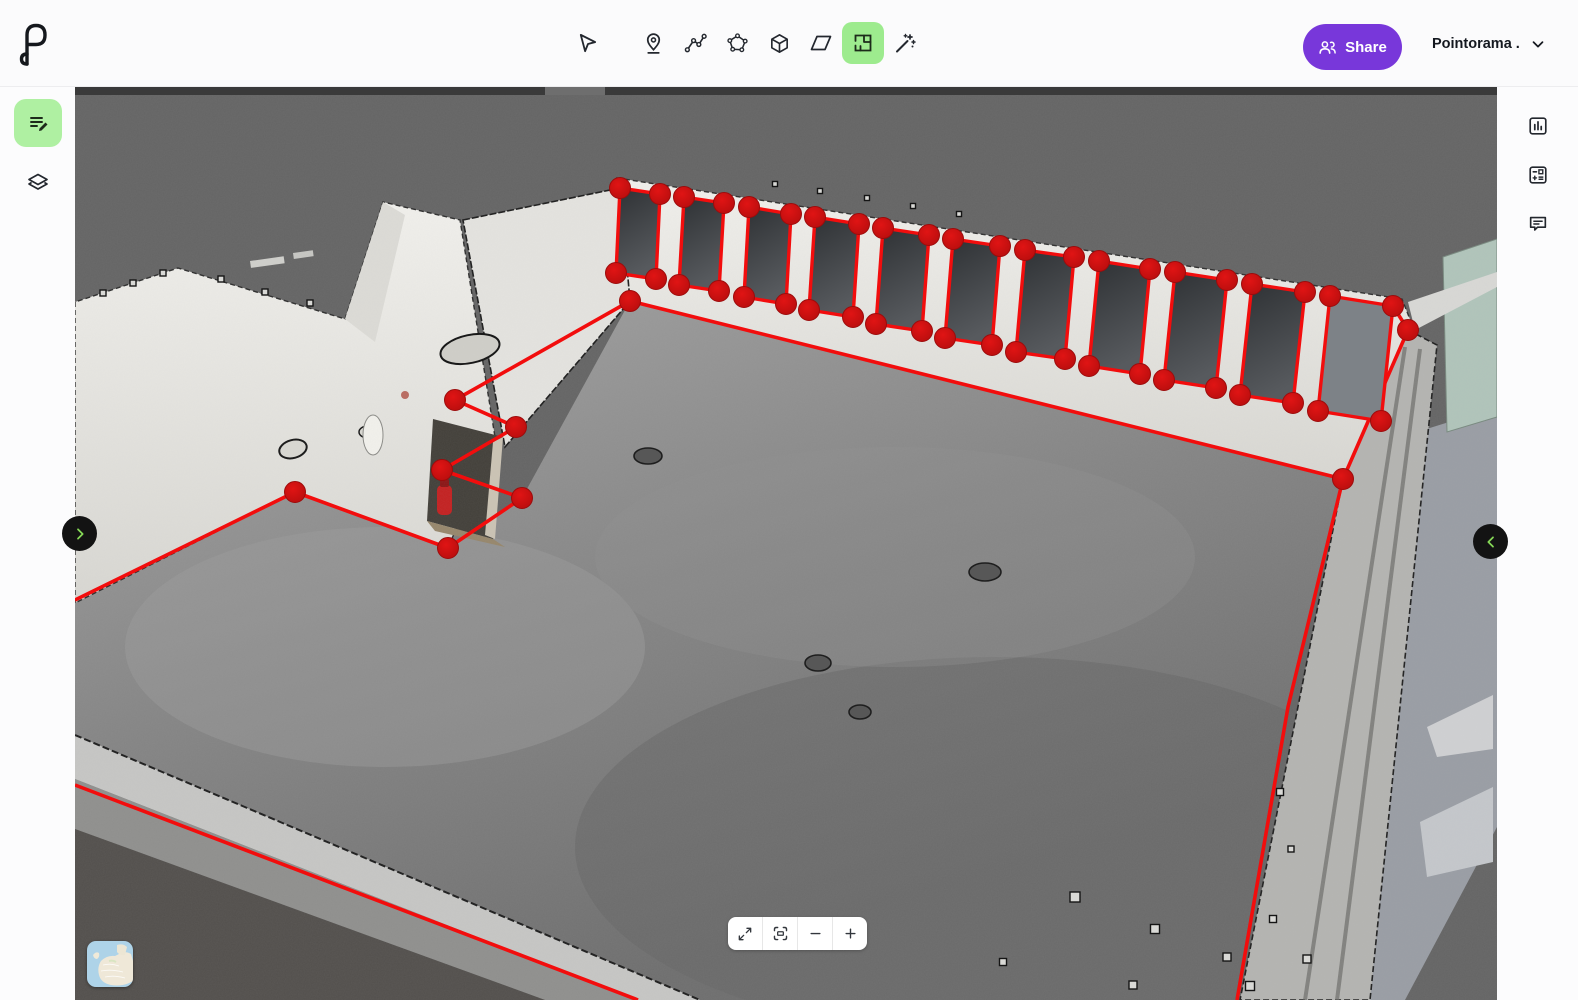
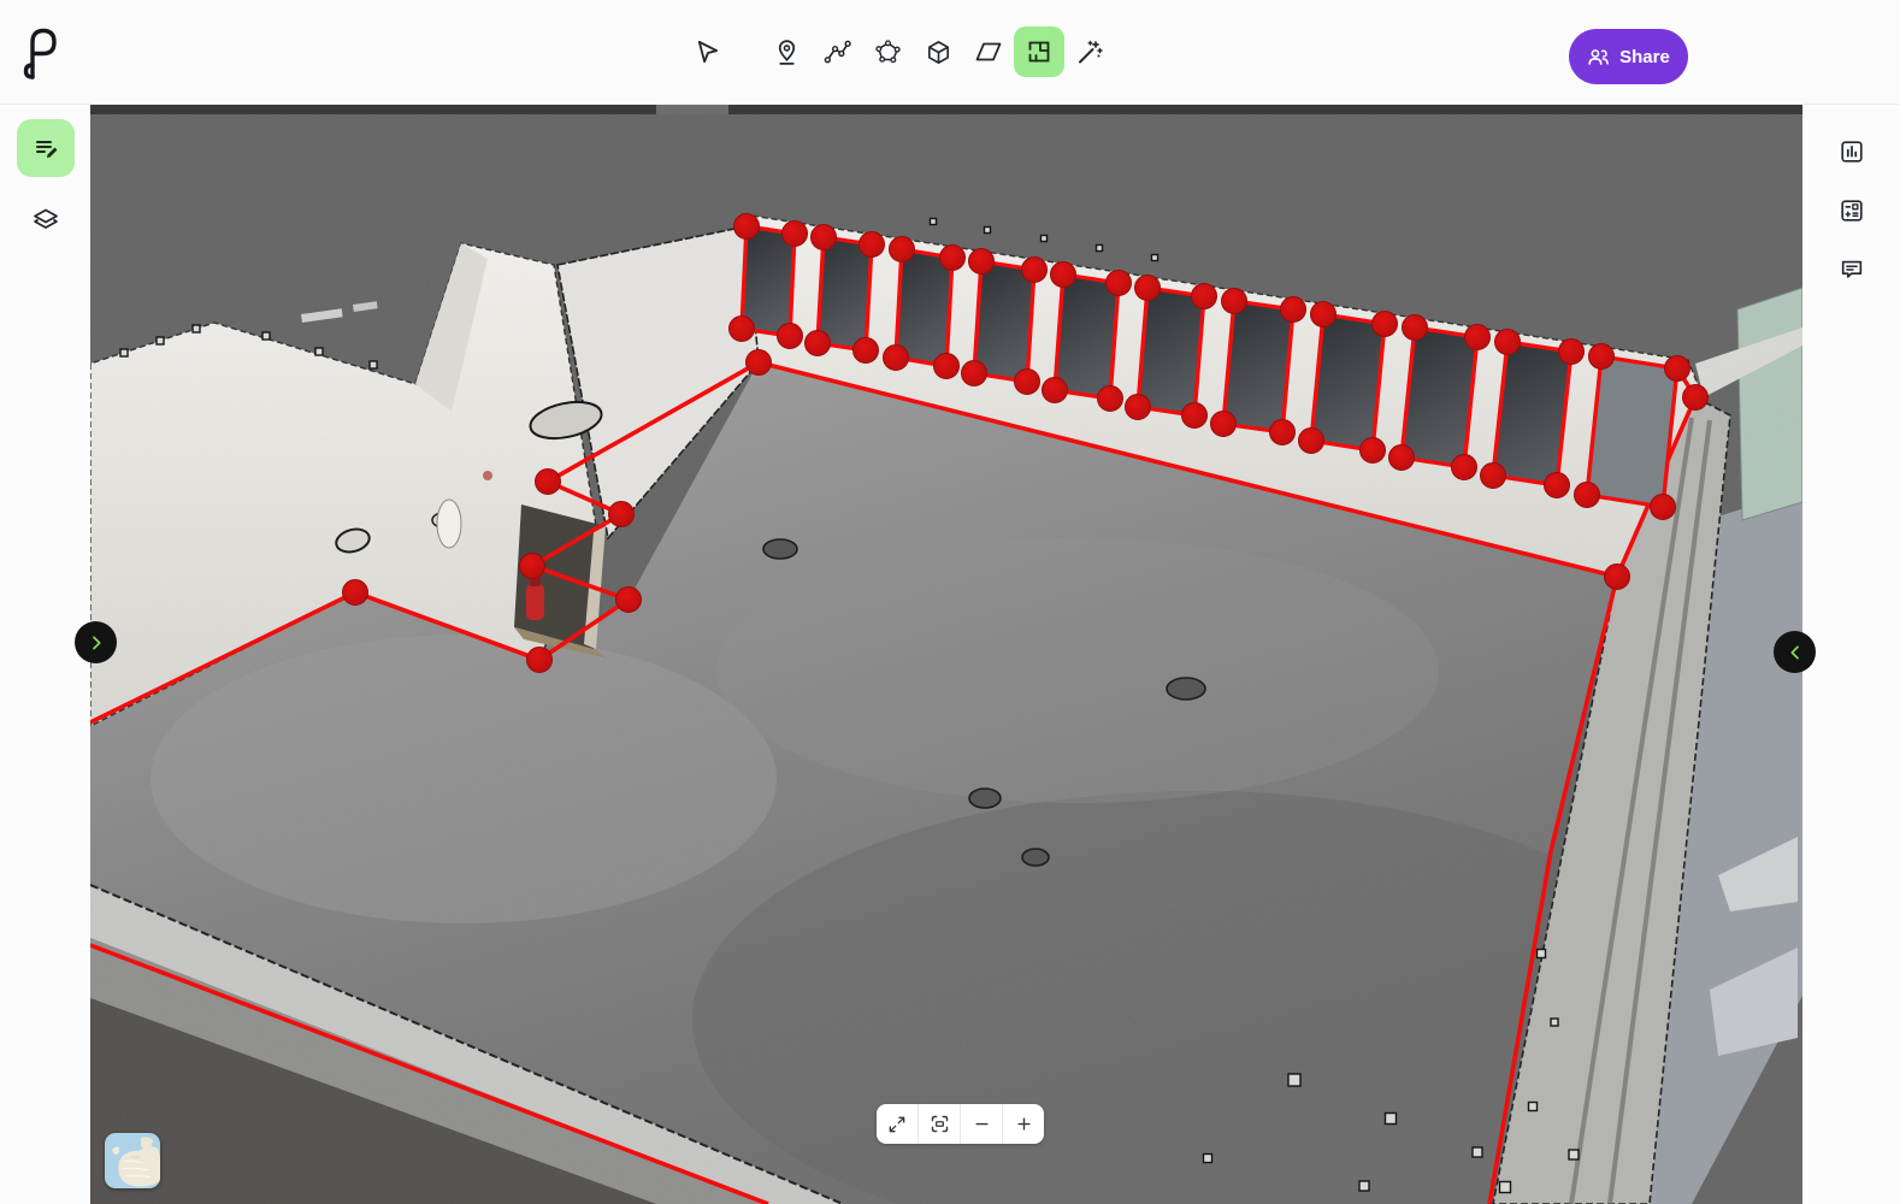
  Share
- Pointorama .
